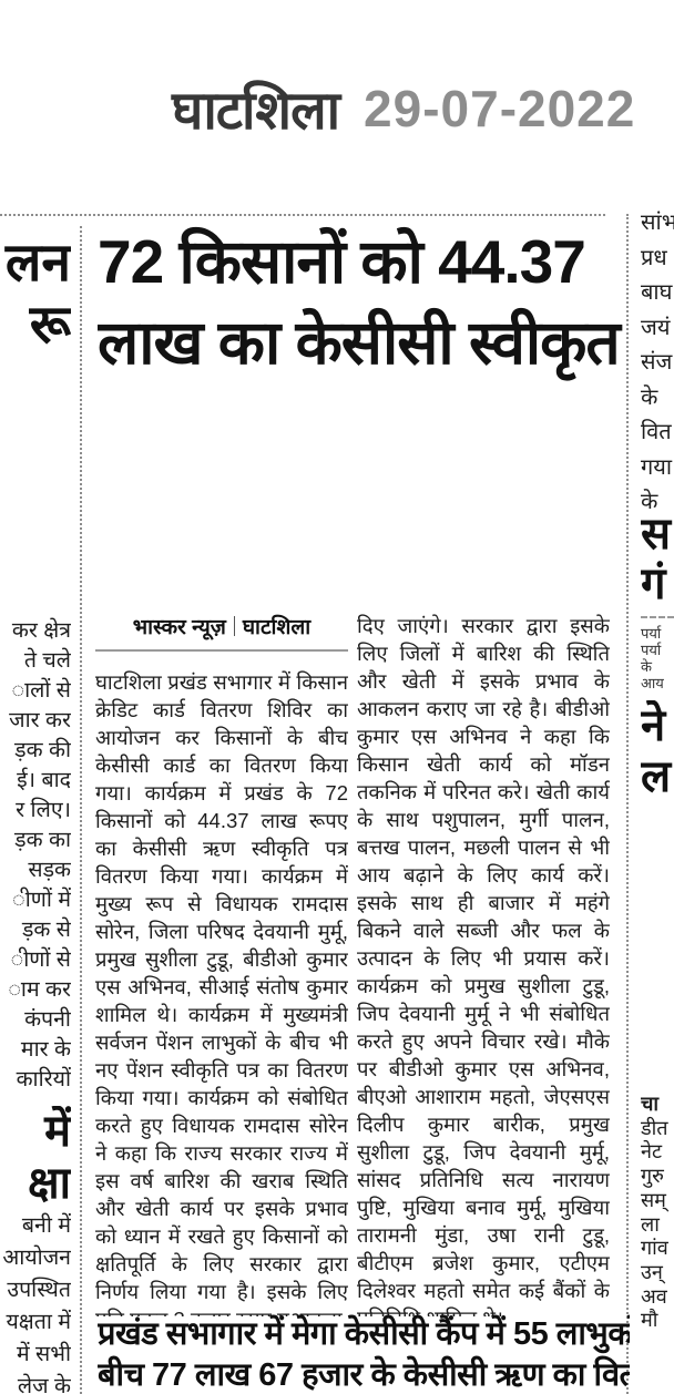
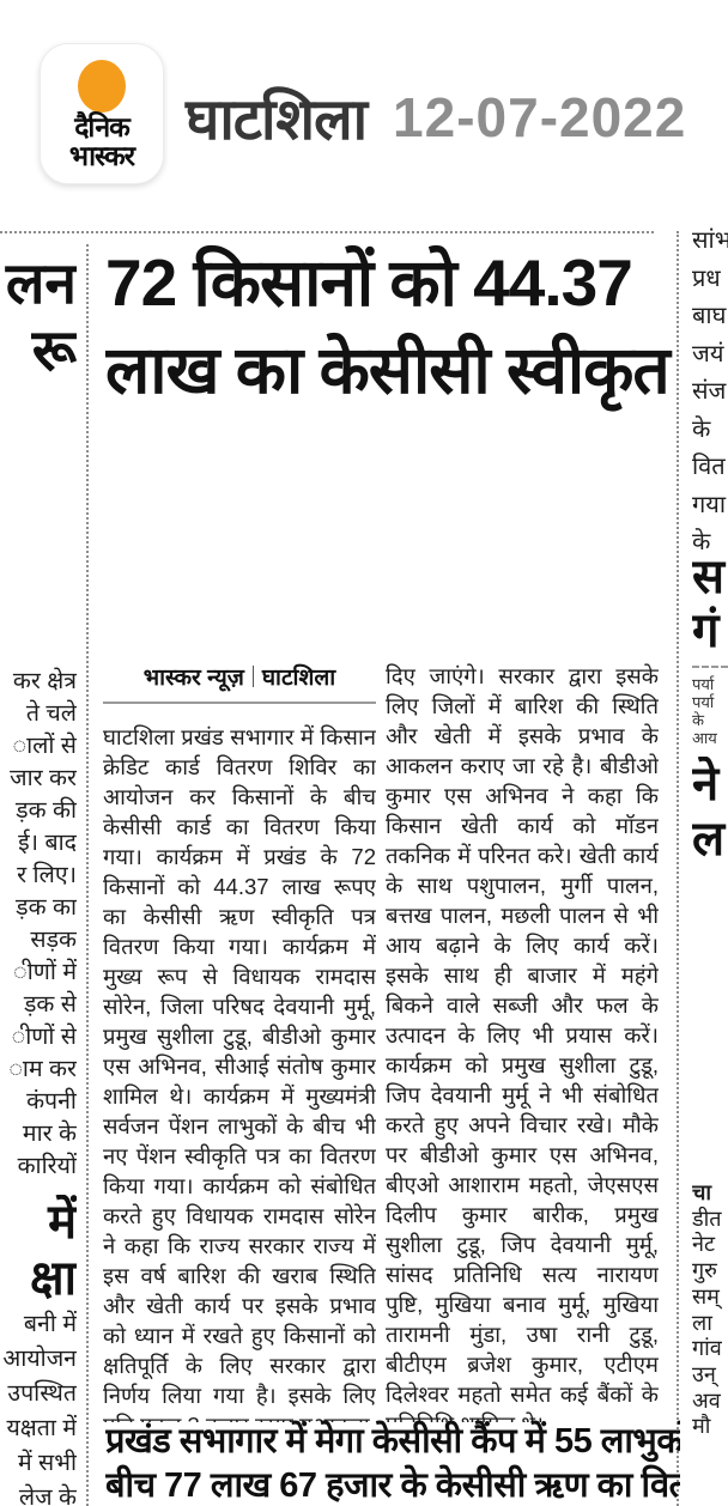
+ दैनिक
+ भास्कर
  घाटशिला
- 29-07-2022
+ 12-07-2022
  लन
  रू
  कर क्षेत्र
  ते चले
  ालों से
  जार कर
  ड़क की
  ई। बाद
  र लिए।
  ड़क का
  सड़क
  ीणों में
  ड़क से
  ीणों से
  ाम कर
  कंपनी
  मार के
  कारियों
  में
  क्षा
  बनी में
  आयोजन
  उपस्थित
  यक्षता में
  में सभी
  लेज के
  72 किसानों को 44.37
  लाख का केसीसी स्वीकृत
  भास्कर न्यूज़
  घाटशिला
  घाटशिला प्रखंड सभागार में किसान क्रेडिट कार्ड वितरण शिविर का आयोजन कर किसानों के बीच केसीसी कार्ड का वितरण किया गया। कार्यक्रम में प्रखंड के 72 किसानों को 44.37 लाख रूपए का केसीसी ऋण स्वीकृति पत्र वितरण किया गया। कार्यक्रम में मुख्य रूप से विधायक रामदास सोरेन, जिला परिषद देवयानी मुर्मू, प्रमुख सुशीला टुडू, बीडीओ कुमार एस अभिनव, सीआई संतोष कुमार शामिल थे। कार्यक्रम में मुख्यमंत्री सर्वजन पेंशन लाभुकों के बीच भी नए पेंशन स्वीकृति पत्र का वितरण किया गया। कार्यक्रम को संबोधित करते हुए विधायक रामदास सोरेन ने कहा कि राज्य सरकार राज्य में इस वर्ष बारिश की खराब स्थिति और खेती कार्य पर इसके प्रभाव को ध्यान में रखते हुए किसानों को क्षतिपूर्ति के लिए सरकार द्वारा निर्णय लिया गया है। इसके लिए
  दिए जाएंगे। सरकार द्वारा इसके लिए जिलों में बारिश की स्थिति और खेती में इसके प्रभाव के आकलन कराए जा रहे है। बीडीओ कुमार एस अभिनव ने कहा कि किसान खेती कार्य को मॉडन तकनिक में परिनत करे। खेती कार्य के साथ पशुपालन, मुर्गी पालन, बत्तख पालन, मछली पालन से भी आय बढ़ाने के लिए कार्य करें। इसके साथ ही बाजार में महंगे बिकने वाले सब्जी और फल के उत्पादन के लिए भी प्रयास करें। कार्यक्रम को प्रमुख सुशीला टुडू, जिप देवयानी मुर्मू ने भी संबोधित करते हुए अपने विचार रखे। मौके पर बीडीओ कुमार एस अभिनव, बीएओ आशाराम महतो, जेएसएस दिलीप कुमार बारीक, प्रमुख सुशीला टुडू, जिप देवयानी मुर्मू, सांसद प्रतिनिधि सत्य नारायण पुष्टि, मुखिया बनाव मुर्मू, मुखिया तारामनी मुंडा, उषा रानी टुडू, बीटीएम ब्रजेश कुमार, एटीएम दिलेश्वर महतो समेत कई बैंकों के
  प्रखंड सभागार में मेगा केसीसी कैंप में 55 लाभुकों
  बीच 77 लाख 67 हजार के केसीसी ऋण का वित
  सांभ
  प्रध
  बाघ
  जयं
  संज
  के
  वित
  गया
  के
  स
  गं
  पर्या
  पर्या
  के
  आय
  ने
  ल
  चा
  डीत
  नेट
  गुरु
  सम्
  ला
  गांव
  उन्
  अव
  मौ
